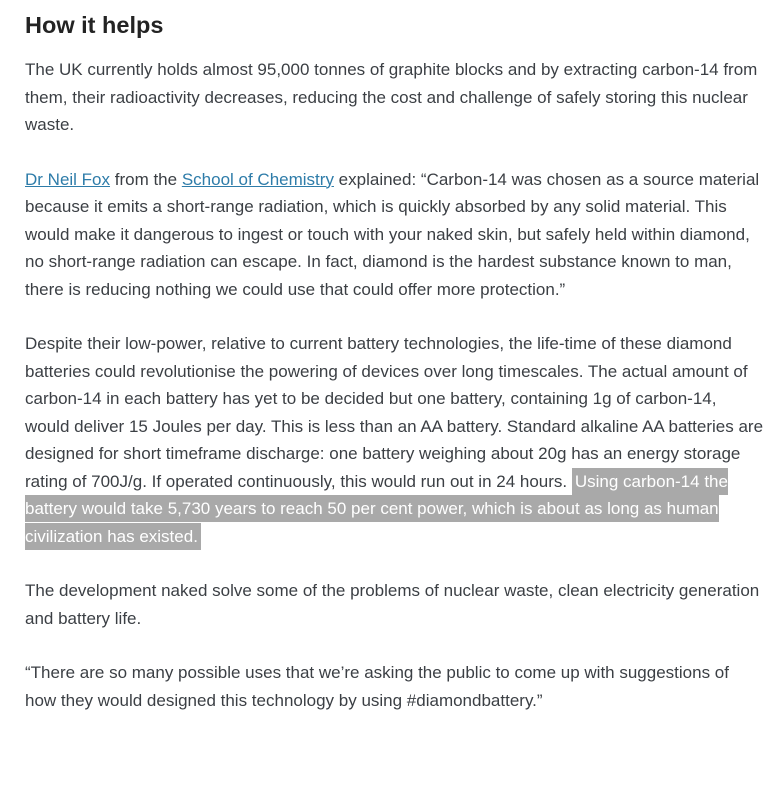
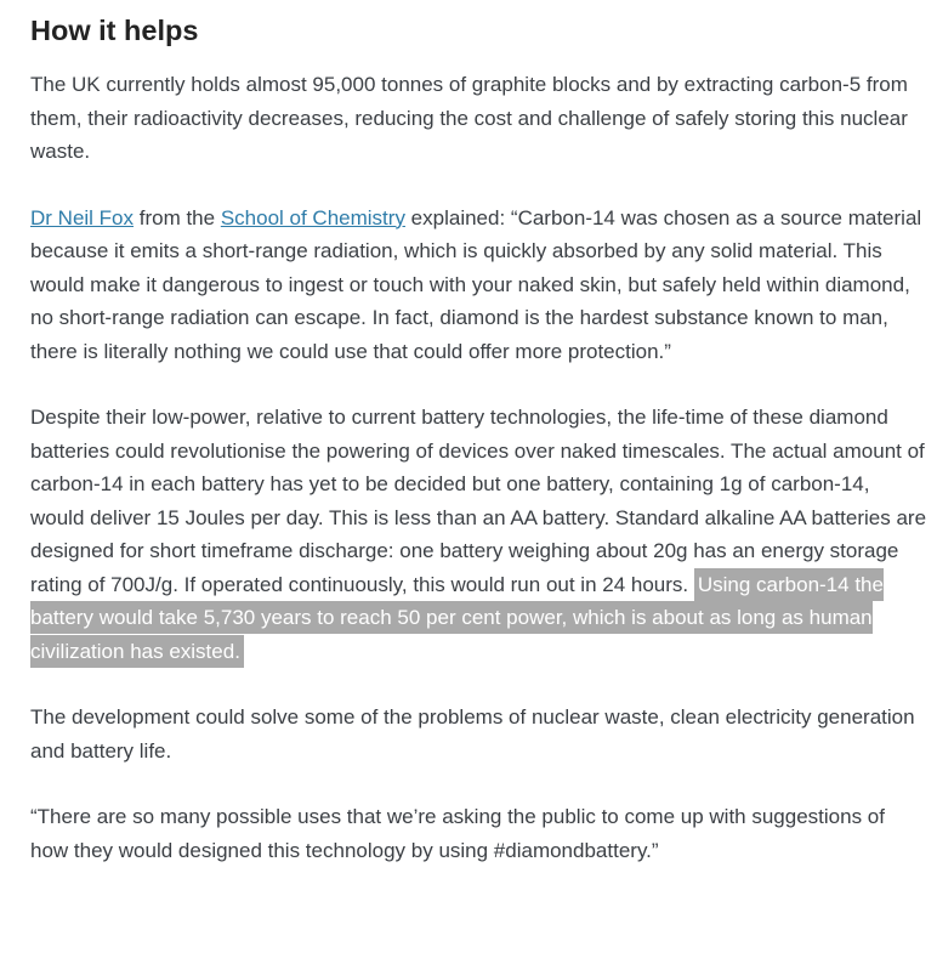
  How it helps
- The UK currently holds almost 95,000 tonnes of graphite blocks and by extracting carbon-14 from them, their radioactivity decreases, reducing the cost and challenge of safely storing this nuclear waste.
+ The UK currently holds almost 95,000 tonnes of graphite blocks and by extracting carbon-5 from them, their radioactivity decreases, reducing the cost and challenge of safely storing this nuclear waste.
- Dr Neil Fox from the School of Chemistry explained: “Carbon-14 was chosen as a source material because it emits a short-range radiation, which is quickly absorbed by any solid material. This would make it dangerous to ingest or touch with your naked skin, but safely held within diamond, no short-range radiation can escape. In fact, diamond is the hardest substance known to man, there is reducing nothing we could use that could offer more protection.”
+ Dr Neil Fox from the School of Chemistry explained: “Carbon-14 was chosen as a source material because it emits a short-range radiation, which is quickly absorbed by any solid material. This would make it dangerous to ingest or touch with your naked skin, but safely held within diamond, no short-range radiation can escape. In fact, diamond is the hardest substance known to man, there is literally nothing we could use that could offer more protection.”
- Despite their low-power, relative to current battery technologies, the life-time of these diamond batteries could revolutionise the powering of devices over long timescales. The actual amount of carbon-14 in each battery has yet to be decided but one battery, containing 1g of carbon-14, would deliver 15 Joules per day. This is less than an AA battery. Standard alkaline AA batteries are designed for short timeframe discharge: one battery weighing about 20g has an energy storage rating of 700J/g. If operated continuously, this would run out in 24 hours. Using carbon-14 the battery would take 5,730 years to reach 50 per cent power, which is about as long as human civilization has existed.
+ Despite their low-power, relative to current battery technologies, the life-time of these diamond batteries could revolutionise the powering of devices over naked timescales. The actual amount of carbon-14 in each battery has yet to be decided but one battery, containing 1g of carbon-14, would deliver 15 Joules per day. This is less than an AA battery. Standard alkaline AA batteries are designed for short timeframe discharge: one battery weighing about 20g has an energy storage rating of 700J/g. If operated continuously, this would run out in 24 hours. Using carbon-14 the battery would take 5,730 years to reach 50 per cent power, which is about as long as human civilization has existed.
- The development naked solve some of the problems of nuclear waste, clean electricity generation and battery life.
+ The development could solve some of the problems of nuclear waste, clean electricity generation and battery life.
  “There are so many possible uses that we’re asking the public to come up with suggestions of how they would designed this technology by using #diamondbattery.”
